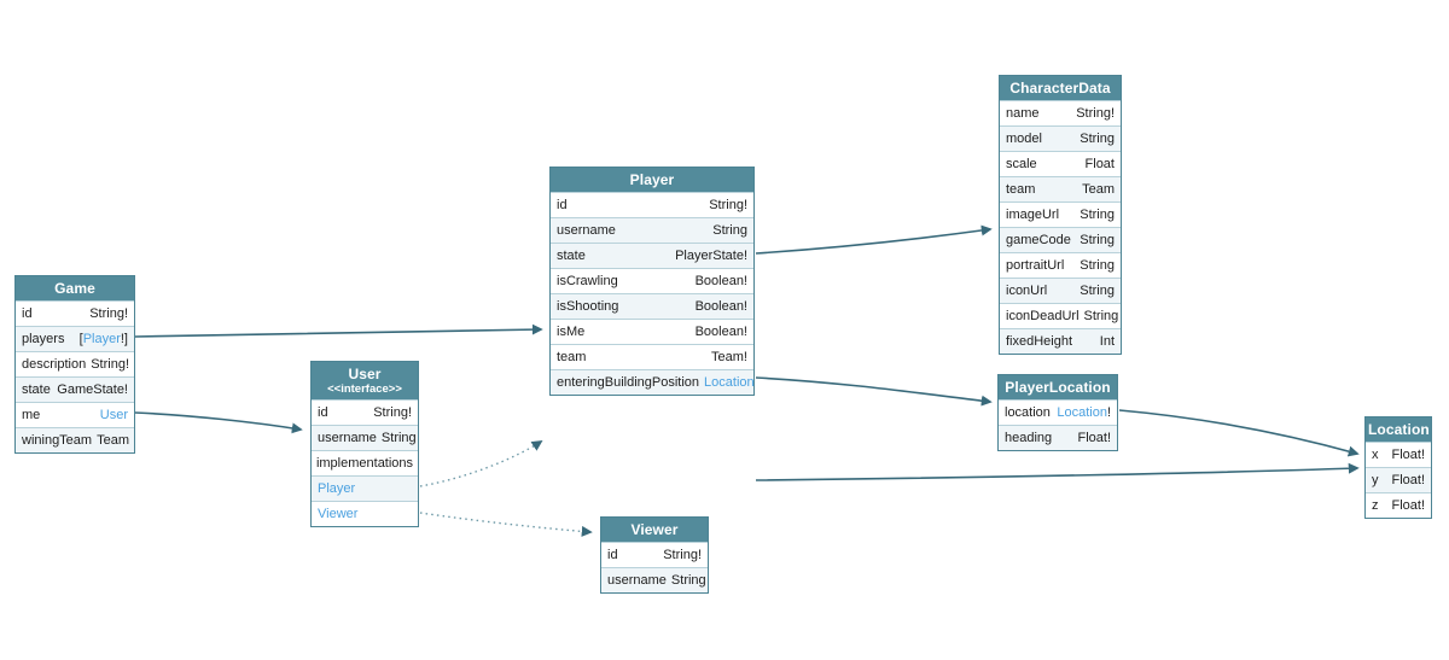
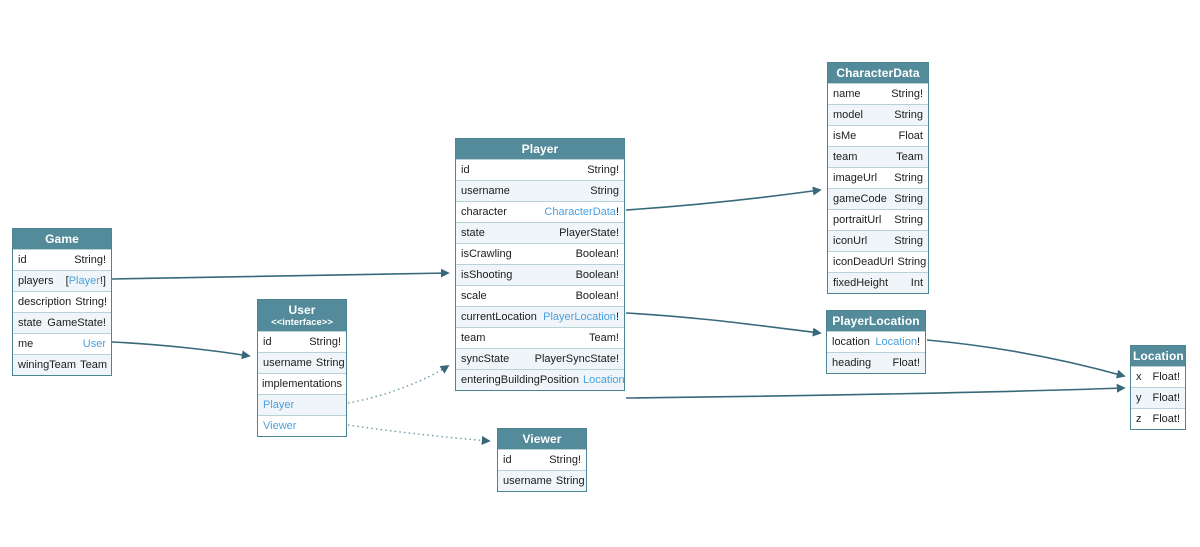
  Game
  id
  String!
  players
  [Player!]
  description
  String!
  state
  GameState!
  me
  User
  winingTeam
  Team
  User
  <<interface>>
  id
  String!
  username
  String
  implementations
  Player
  Viewer
  Player
  id
  String!
  username
  String
+ character
+ CharacterData!
  state
  PlayerState!
  isCrawling
  Boolean!
  isShooting
  Boolean!
- isMe
+ scale
  Boolean!
+ currentLocation
+ PlayerLocation!
  team
  Team!
+ syncState
+ PlayerSyncState!
  enteringBuildingPosition
  Location
  Viewer
  id
  String!
  username
  String
  CharacterData
  name
  String!
  model
  String
- scale
+ isMe
  Float
  team
  Team
  imageUrl
  String
  gameCode
  String
  portraitUrl
  String
  iconUrl
  String
  iconDeadUrl
  String
  fixedHeight
  Int
  PlayerLocation
  location
  Location!
  heading
  Float!
  Location
  x
  Float!
  y
  Float!
  z
  Float!
